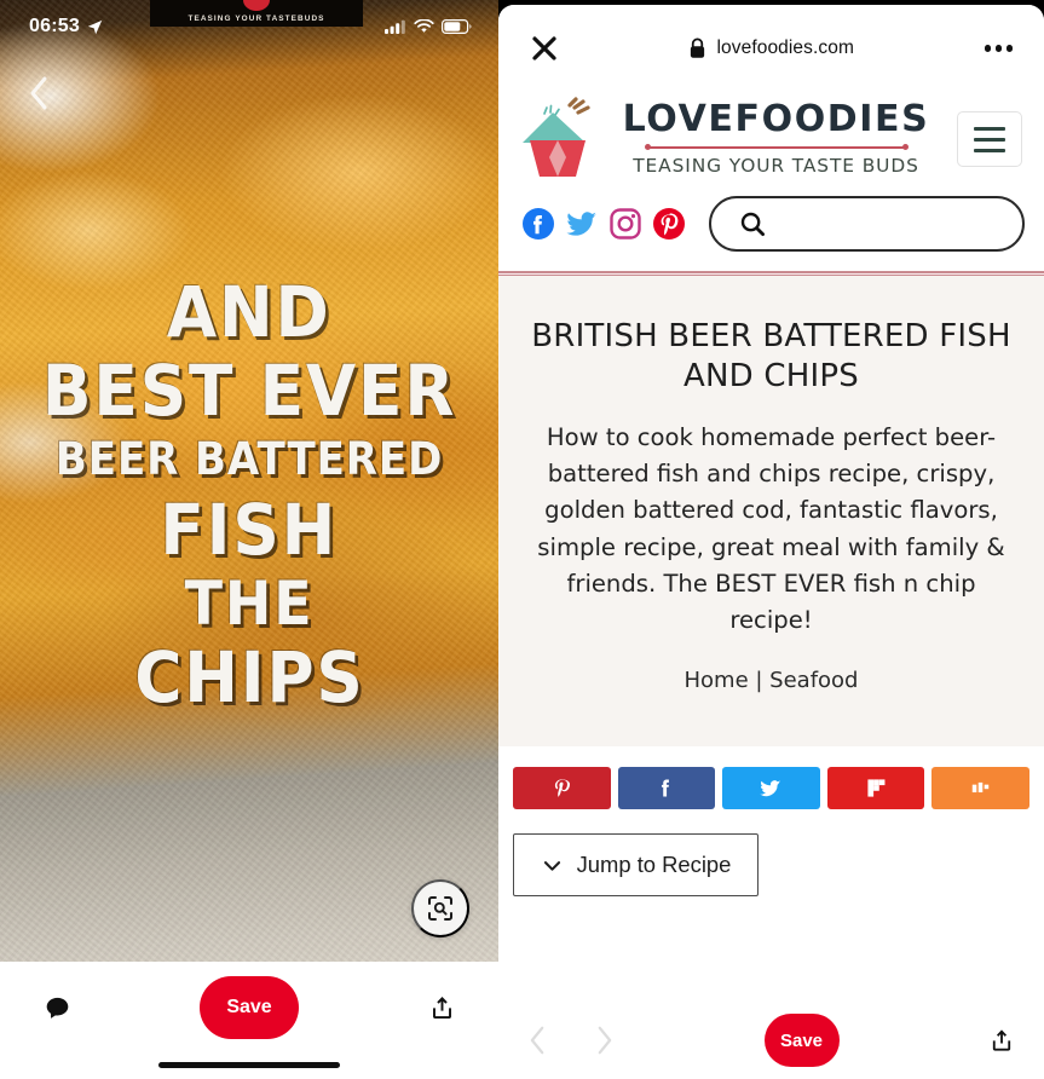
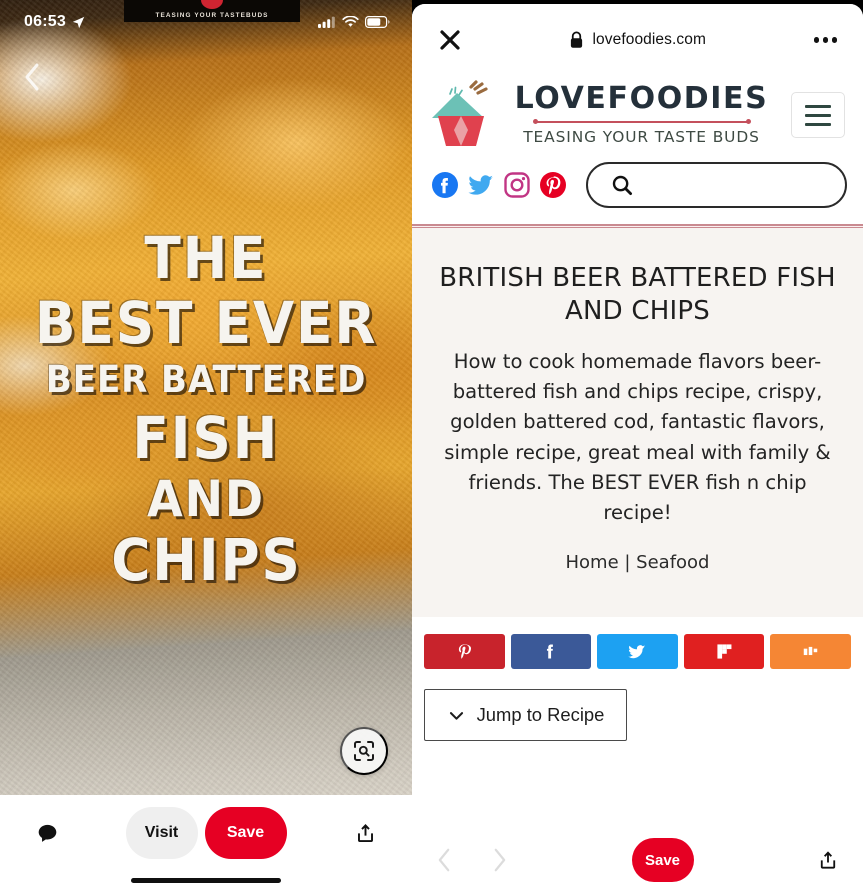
- AND
+ THE
  BEST EVER
  BEER BATTERED
  FISH
- THE
+ AND
  CHIPS
  06:53
+ Visit
  Save
  lovefoodies.com
  LOVEFOODIES
  TEASING YOUR TASTE BUDS
  BRITISH BEER BATTERED FISH AND CHIPS
- How to cook homemade perfect beer-battered fish and chips recipe, crispy, golden battered cod, fantastic flavors, simple recipe, great meal with family & friends. The BEST EVER fish n chip recipe!
+ How to cook homemade flavors beer-battered fish and chips recipe, crispy, golden battered cod, fantastic flavors, simple recipe, great meal with family & friends. The BEST EVER fish n chip recipe!
  Home | Seafood
  Jump to Recipe
  Save
